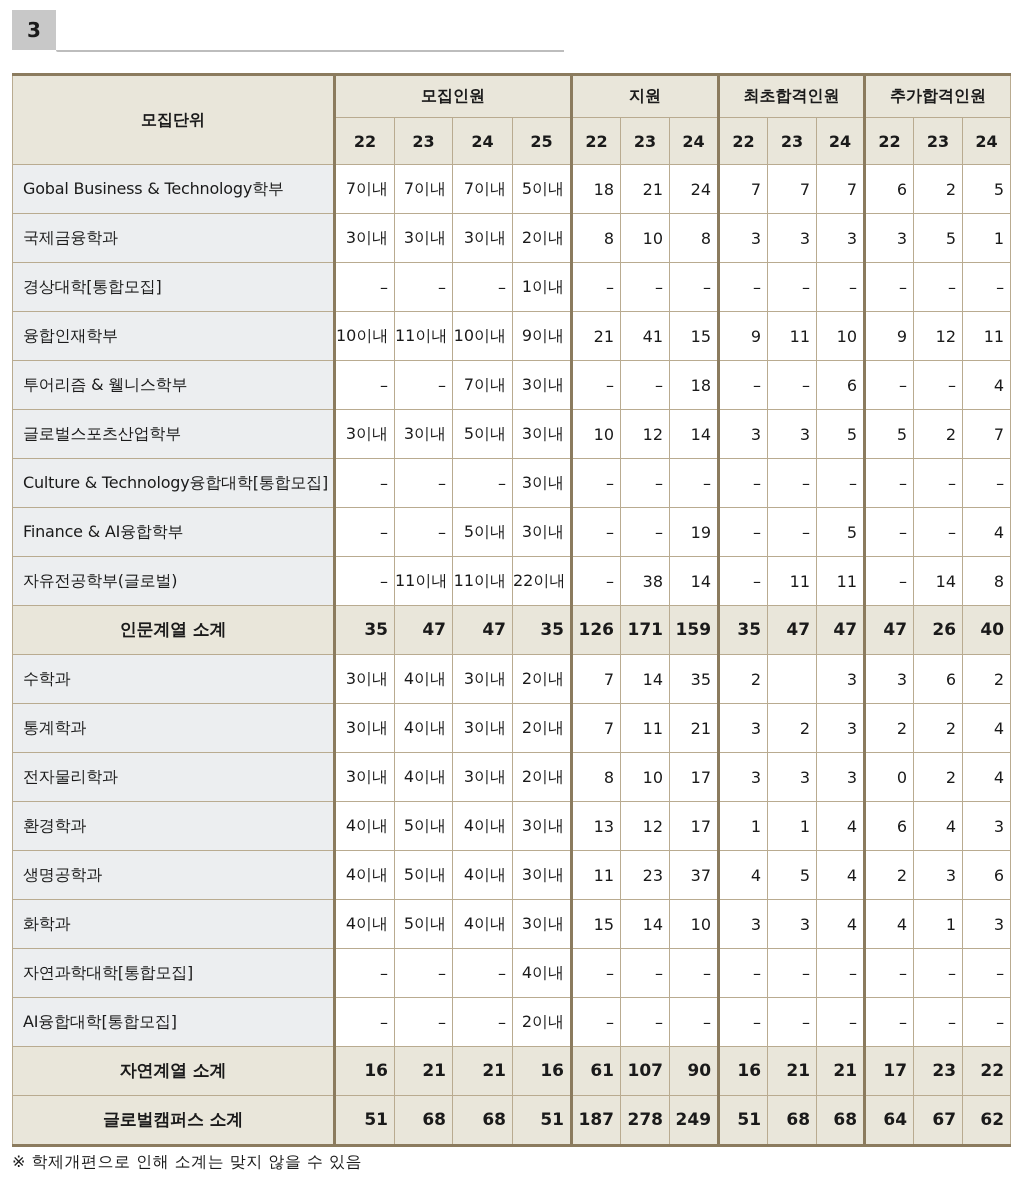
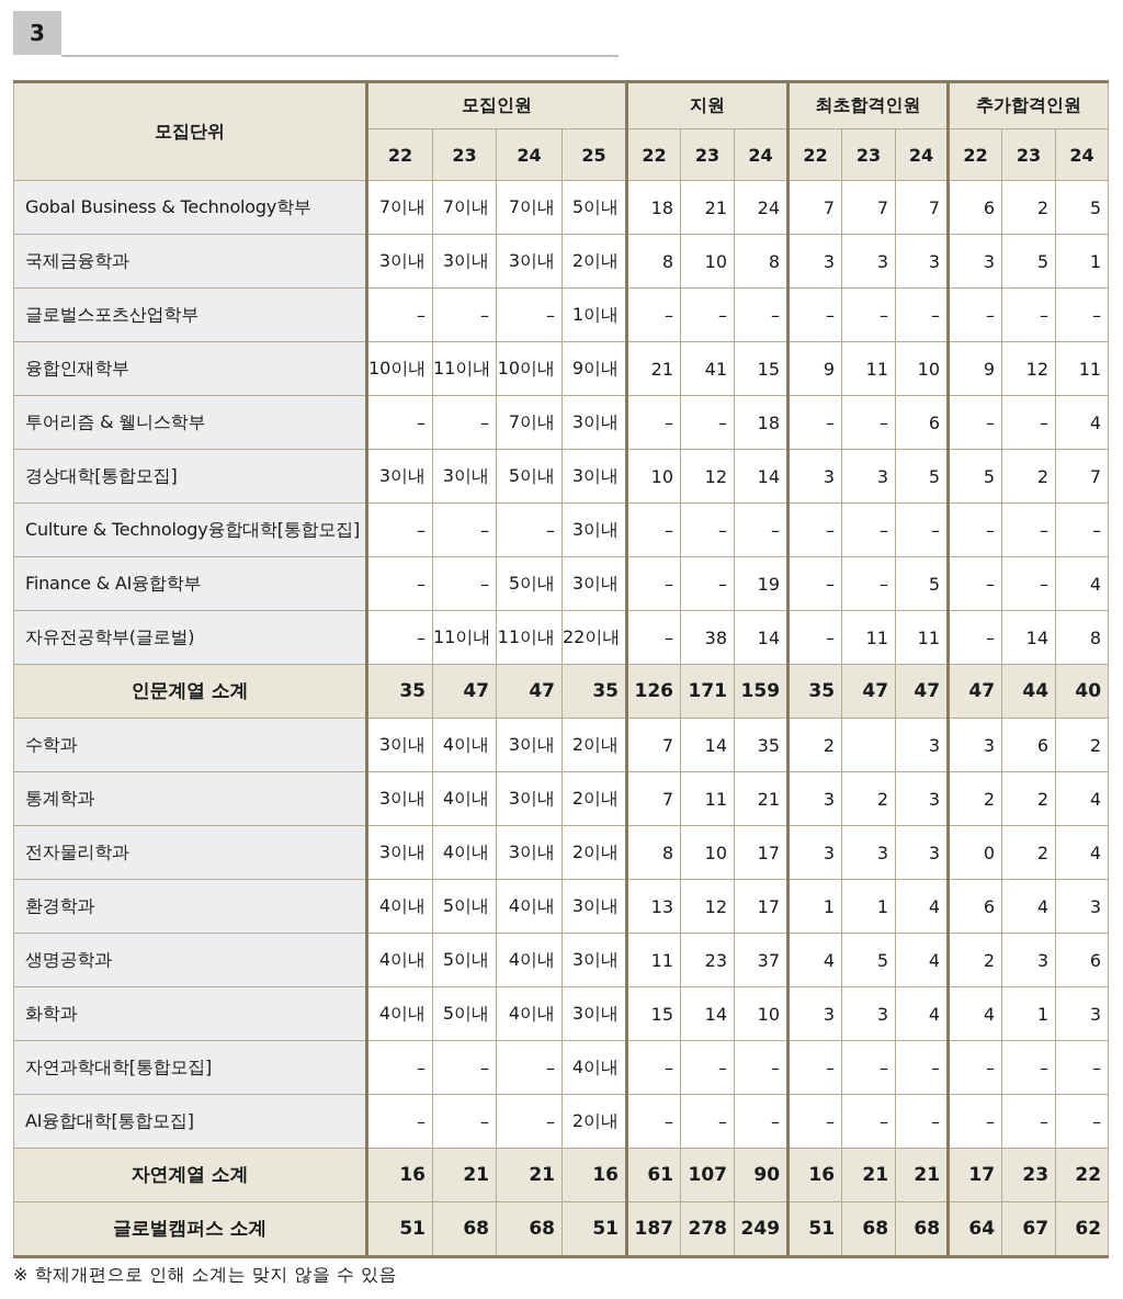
  3
  모집단위	모집인원	지원	최초합격인원	추가합격인원
  22	23	24	25	22	23	24	22	23	24	22	23	24
  Gobal Business & Technology학부	7이내	7이내	7이내	5이내	18	21	24	7	7	7	6	2	5
  국제금융학과	3이내	3이내	3이내	2이내	8	10	8	3	3	3	3	5	1
- 경상대학[통합모집]	–	–	–	1이내	–	–	–	–	–	–	–	–	–
+ 글로벌스포츠산업학부	–	–	–	1이내	–	–	–	–	–	–	–	–	–
  융합인재학부	10이내	11이내	10이내	9이내	21	41	15	9	11	10	9	12	11
  투어리즘 & 웰니스학부	–	–	7이내	3이내	–	–	18	–	–	6	–	–	4
- 글로벌스포츠산업학부	3이내	3이내	5이내	3이내	10	12	14	3	3	5	5	2	7
+ 경상대학[통합모집]	3이내	3이내	5이내	3이내	10	12	14	3	3	5	5	2	7
  Culture & Technology융합대학[통합모집]	–	–	–	3이내	–	–	–	–	–	–	–	–	–
  Finance & AI융합학부	–	–	5이내	3이내	–	–	19	–	–	5	–	–	4
  자유전공학부(글로벌)	–	11이내	11이내	22이내	–	38	14	–	11	11	–	14	8
- 인문계열 소계	35	47	47	35	126	171	159	35	47	47	47	26	40
+ 인문계열 소계	35	47	47	35	126	171	159	35	47	47	47	44	40
  수학과	3이내	4이내	3이내	2이내	7	14	35	2		3	3	6	2
  통계학과	3이내	4이내	3이내	2이내	7	11	21	3	2	3	2	2	4
  전자물리학과	3이내	4이내	3이내	2이내	8	10	17	3	3	3	0	2	4
  환경학과	4이내	5이내	4이내	3이내	13	12	17	1	1	4	6	4	3
  생명공학과	4이내	5이내	4이내	3이내	11	23	37	4	5	4	2	3	6
  화학과	4이내	5이내	4이내	3이내	15	14	10	3	3	4	4	1	3
  자연과학대학[통합모집]	–	–	–	4이내	–	–	–	–	–	–	–	–	–
  AI융합대학[통합모집]	–	–	–	2이내	–	–	–	–	–	–	–	–	–
  자연계열 소계	16	21	21	16	61	107	90	16	21	21	17	23	22
  글로벌캠퍼스 소계	51	68	68	51	187	278	249	51	68	68	64	67	62
  ※ 학제개편으로 인해 소계는 맞지 않을 수 있음
